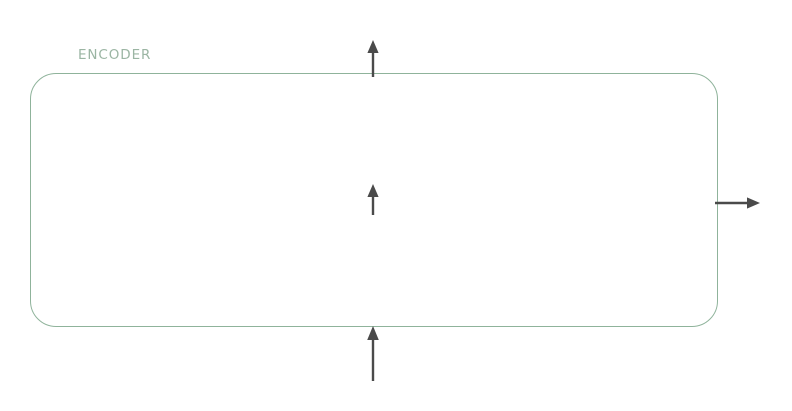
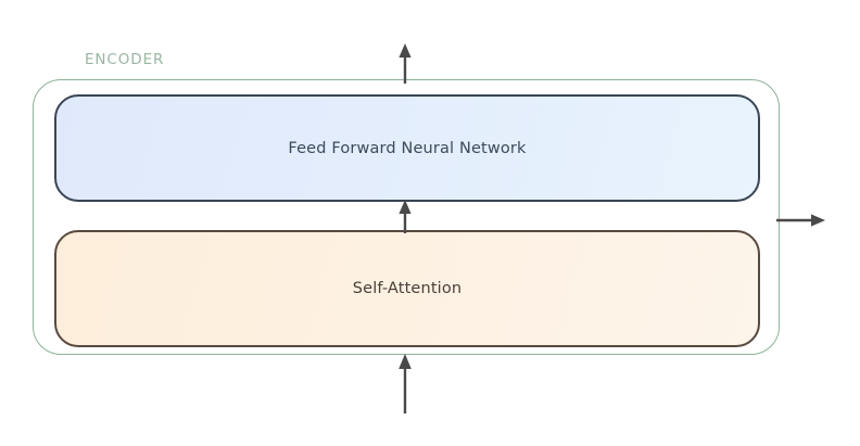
  ENCODER
+ Feed Forward Neural Network
+ Self-Attention
